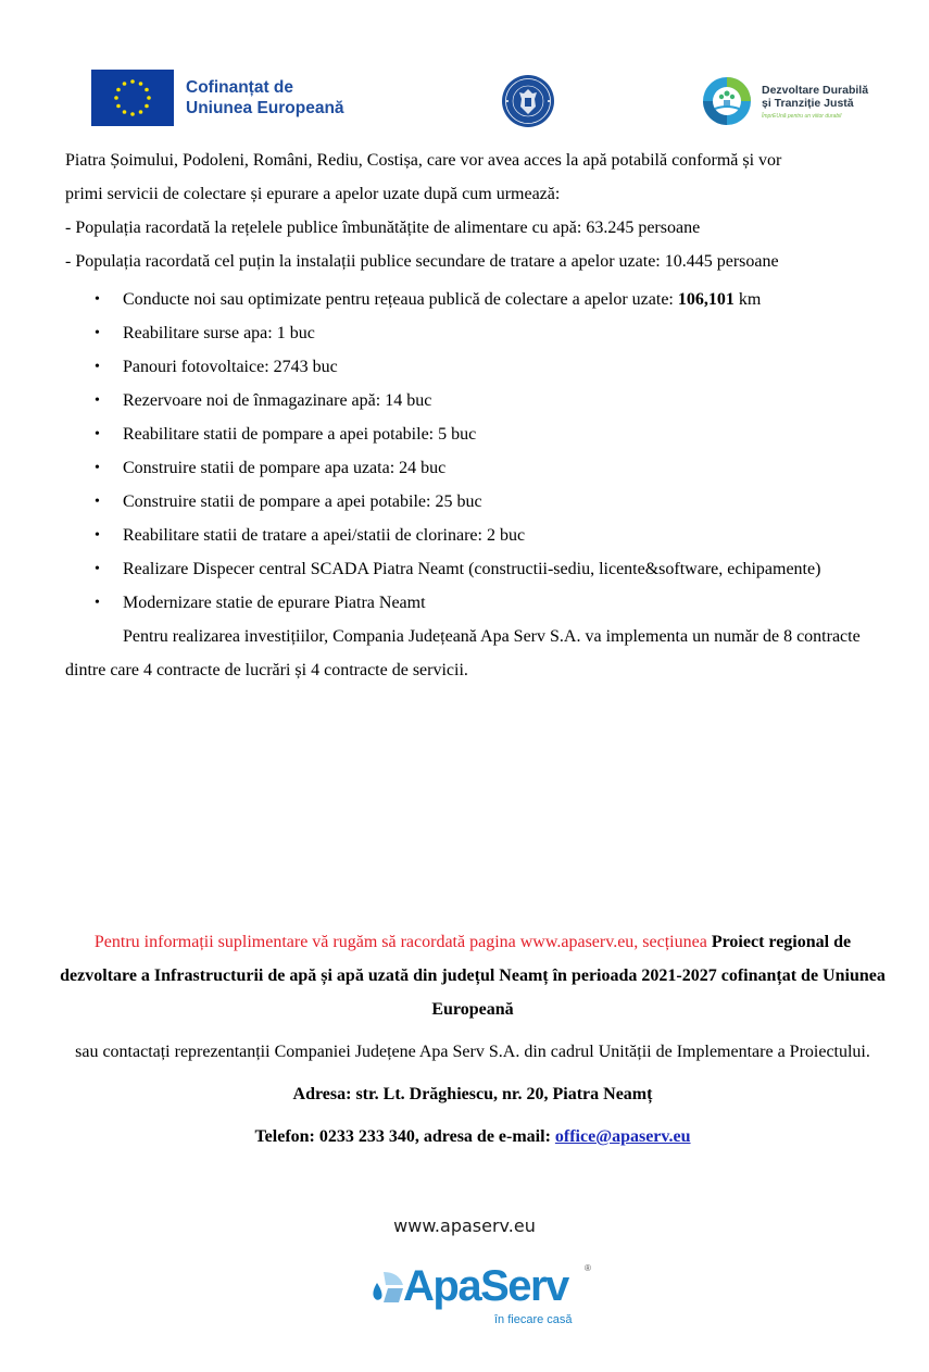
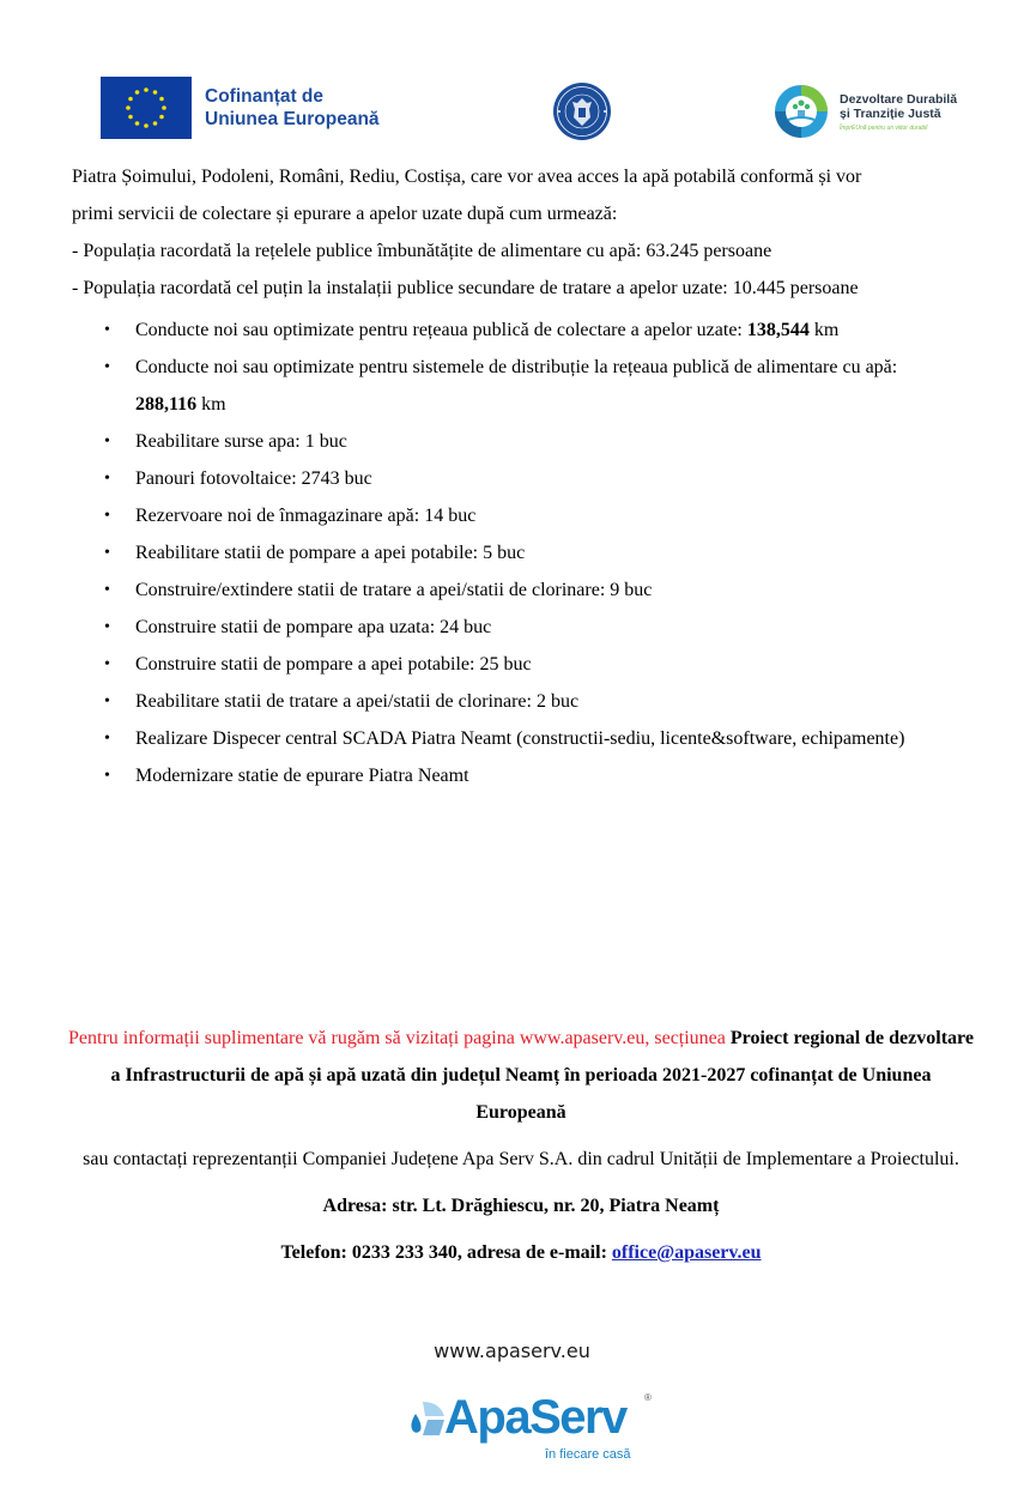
  Cofinanțat de
  Uniunea Europeană
  Dezvoltare Durabilă
  și Tranziție Justă
  Piatra Șoimului, Podoleni, Români, Rediu, Costișa, care vor avea acces la apă potabilă conformă și vor
  primi servicii de colectare și epurare a apelor uzate după cum urmează:
  - Populația racordată la rețelele publice îmbunătățite de alimentare cu apă: 63.245 persoane
  - Populația racordată cel puțin la instalații publice secundare de tratare a apelor uzate: 10.445 persoane
- Conducte noi sau optimizate pentru rețeaua publică de colectare a apelor uzate: 106,101 km
+ Conducte noi sau optimizate pentru rețeaua publică de colectare a apelor uzate: 138,544 km
+ Conducte noi sau optimizate pentru sistemele de distribuție la rețeaua publică de alimentare cu apă: 288,116 km
  Reabilitare surse apa: 1 buc
  Panouri fotovoltaice: 2743 buc
  Rezervoare noi de înmagazinare apă: 14 buc
  Reabilitare statii de pompare a apei potabile: 5 buc
+ Construire/extindere statii de tratare a apei/statii de clorinare: 9 buc
  Construire statii de pompare apa uzata: 24 buc
  Construire statii de pompare a apei potabile: 25 buc
  Reabilitare statii de tratare a apei/statii de clorinare: 2 buc
  Realizare Dispecer central SCADA Piatra Neamt (constructii-sediu, licente&software, echipamente)
  Modernizare statie de epurare Piatra Neamt
- Pentru realizarea investițiilor, Compania Județeană Apa Serv S.A. va implementa un număr de 8 contracte dintre care 4 contracte de lucrări și 4 contracte de servicii.
- Pentru informații suplimentare vă rugăm să racordată pagina www.apaserv.eu, secțiunea Proiect regional de dezvoltare a Infrastructurii de apă și apă uzată din județul Neamț în perioada 2021-2027 cofinanțat de Uniunea Europeană
+ Pentru informații suplimentare vă rugăm să vizitați pagina www.apaserv.eu, secțiunea Proiect regional de dezvoltare a Infrastructurii de apă și apă uzată din județul Neamț în perioada 2021-2027 cofinanțat de Uniunea Europeană
  sau contactați reprezentanții Companiei Județene Apa Serv S.A. din cadrul Unității de Implementare a Proiectului.
  Adresa: str. Lt. Drăghiescu, nr. 20, Piatra Neamț
  Telefon: 0233 233 340, adresa de e-mail: office@apaserv.eu
  www.apaserv.eu
  ApaServ
  ®
  în fiecare casă
